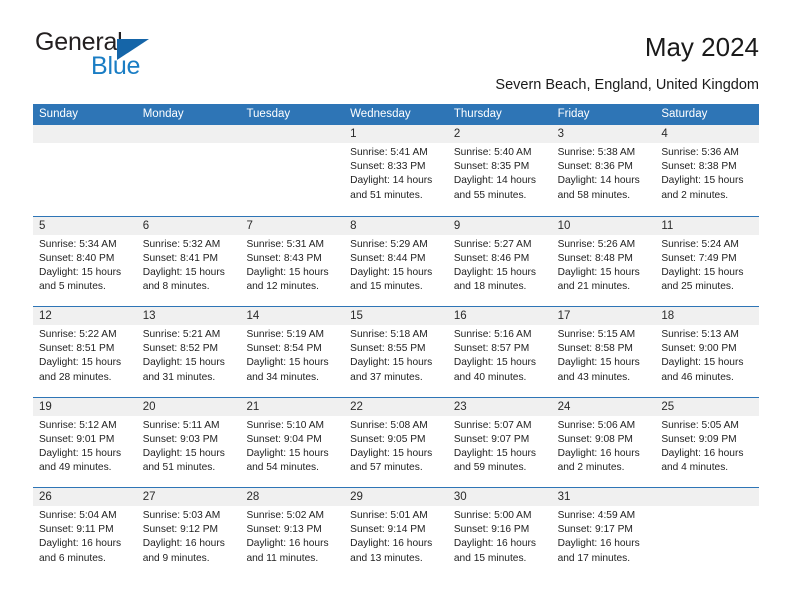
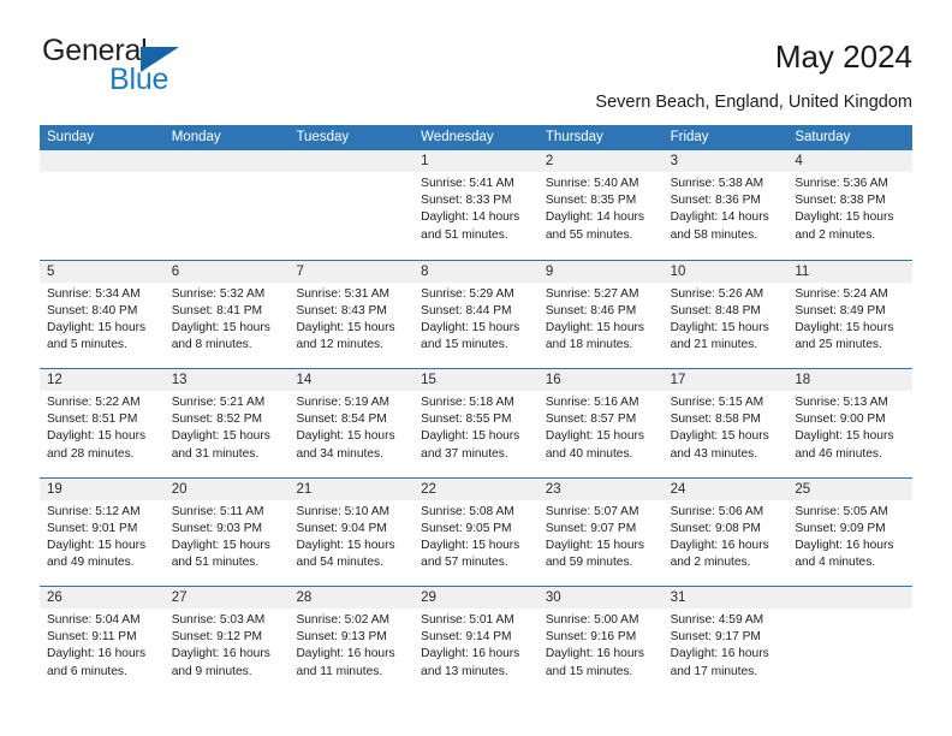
  General
  Blue
  May 2024
  Severn Beach, England, United Kingdom
  Sunday
  Monday
  Tuesday
  Wednesday
  Thursday
  Friday
  Saturday
  1
  Sunrise: 5:41 AM
  Sunset: 8:33 PM
  Daylight: 14 hours
  and 51 minutes.
  2
  Sunrise: 5:40 AM
  Sunset: 8:35 PM
  Daylight: 14 hours
  and 55 minutes.
  3
  Sunrise: 5:38 AM
  Sunset: 8:36 PM
  Daylight: 14 hours
  and 58 minutes.
  4
  Sunrise: 5:36 AM
  Sunset: 8:38 PM
  Daylight: 15 hours
  and 2 minutes.
  5
  Sunrise: 5:34 AM
  Sunset: 8:40 PM
  Daylight: 15 hours
  and 5 minutes.
  6
  Sunrise: 5:32 AM
  Sunset: 8:41 PM
  Daylight: 15 hours
  and 8 minutes.
  7
  Sunrise: 5:31 AM
  Sunset: 8:43 PM
  Daylight: 15 hours
  and 12 minutes.
  8
  Sunrise: 5:29 AM
  Sunset: 8:44 PM
  Daylight: 15 hours
  and 15 minutes.
  9
  Sunrise: 5:27 AM
  Sunset: 8:46 PM
  Daylight: 15 hours
  and 18 minutes.
  10
  Sunrise: 5:26 AM
  Sunset: 8:48 PM
  Daylight: 15 hours
  and 21 minutes.
  11
  Sunrise: 5:24 AM
- Sunset: 7:49 PM
+ Sunset: 8:49 PM
  Daylight: 15 hours
  and 25 minutes.
  12
  Sunrise: 5:22 AM
  Sunset: 8:51 PM
  Daylight: 15 hours
  and 28 minutes.
  13
  Sunrise: 5:21 AM
  Sunset: 8:52 PM
  Daylight: 15 hours
  and 31 minutes.
  14
  Sunrise: 5:19 AM
  Sunset: 8:54 PM
  Daylight: 15 hours
  and 34 minutes.
  15
  Sunrise: 5:18 AM
  Sunset: 8:55 PM
  Daylight: 15 hours
  and 37 minutes.
  16
  Sunrise: 5:16 AM
  Sunset: 8:57 PM
  Daylight: 15 hours
  and 40 minutes.
  17
  Sunrise: 5:15 AM
  Sunset: 8:58 PM
  Daylight: 15 hours
  and 43 minutes.
  18
  Sunrise: 5:13 AM
  Sunset: 9:00 PM
  Daylight: 15 hours
  and 46 minutes.
  19
  Sunrise: 5:12 AM
  Sunset: 9:01 PM
  Daylight: 15 hours
  and 49 minutes.
  20
  Sunrise: 5:11 AM
  Sunset: 9:03 PM
  Daylight: 15 hours
  and 51 minutes.
  21
  Sunrise: 5:10 AM
  Sunset: 9:04 PM
  Daylight: 15 hours
  and 54 minutes.
  22
  Sunrise: 5:08 AM
  Sunset: 9:05 PM
  Daylight: 15 hours
  and 57 minutes.
  23
  Sunrise: 5:07 AM
  Sunset: 9:07 PM
  Daylight: 15 hours
  and 59 minutes.
  24
  Sunrise: 5:06 AM
  Sunset: 9:08 PM
  Daylight: 16 hours
  and 2 minutes.
  25
  Sunrise: 5:05 AM
  Sunset: 9:09 PM
  Daylight: 16 hours
  and 4 minutes.
  26
  Sunrise: 5:04 AM
  Sunset: 9:11 PM
  Daylight: 16 hours
  and 6 minutes.
  27
  Sunrise: 5:03 AM
  Sunset: 9:12 PM
  Daylight: 16 hours
  and 9 minutes.
  28
  Sunrise: 5:02 AM
  Sunset: 9:13 PM
  Daylight: 16 hours
  and 11 minutes.
  29
  Sunrise: 5:01 AM
  Sunset: 9:14 PM
  Daylight: 16 hours
  and 13 minutes.
  30
  Sunrise: 5:00 AM
  Sunset: 9:16 PM
  Daylight: 16 hours
  and 15 minutes.
  31
  Sunrise: 4:59 AM
  Sunset: 9:17 PM
  Daylight: 16 hours
  and 17 minutes.
